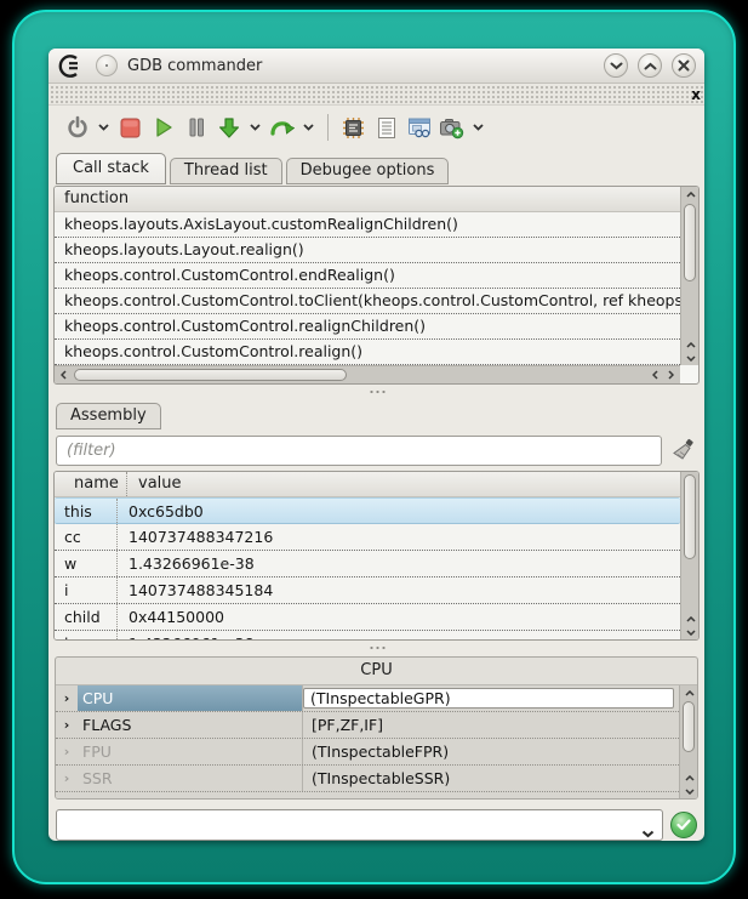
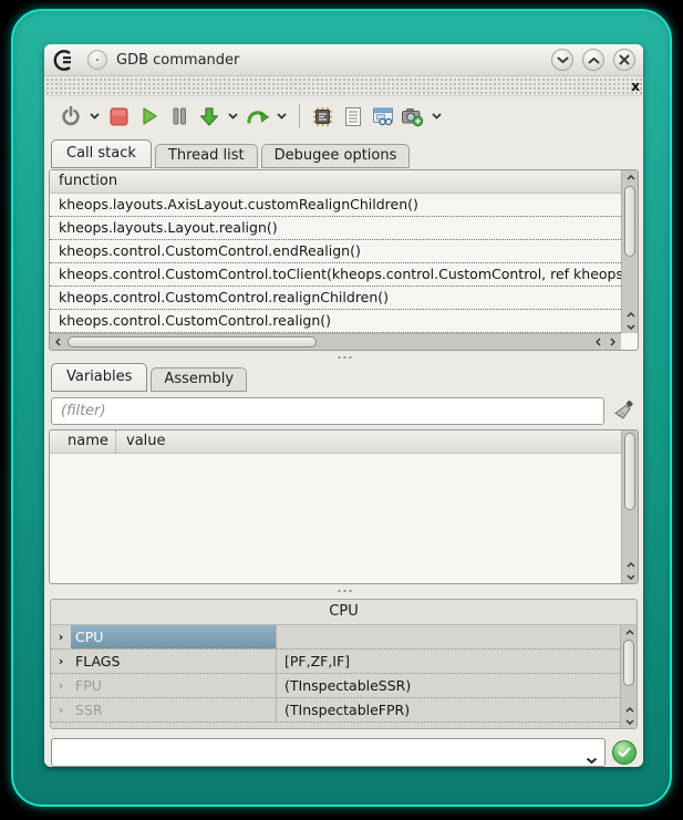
  GDB commander
  x
  Call stack
  Thread list
  Debugee options
  function
  kheops.layouts.AxisLayout.customRealignChildren()
  kheops.layouts.Layout.realign()
  kheops.control.CustomControl.endRealign()
  kheops.control.CustomControl.toClient(kheops.control.CustomControl, ref kheops
  kheops.control.CustomControl.realignChildren()
  kheops.control.CustomControl.realign()
+ Variables
  Assembly
  (filter)
  name
  value
- this
- 0xc65db0
- cc
- 140737488347216
- w
- 1.43266961e-38
- i
- 140737488345184
- child
- 0x44150000
  CPU
  ›
  CPU
- (TInspectableGPR)
  ›
  FLAGS
  [PF,ZF,IF]
  ›
  FPU
- (TInspectableFPR)
+ (TInspectableSSR)
  ›
  SSR
- (TInspectableSSR)
+ (TInspectableFPR)
